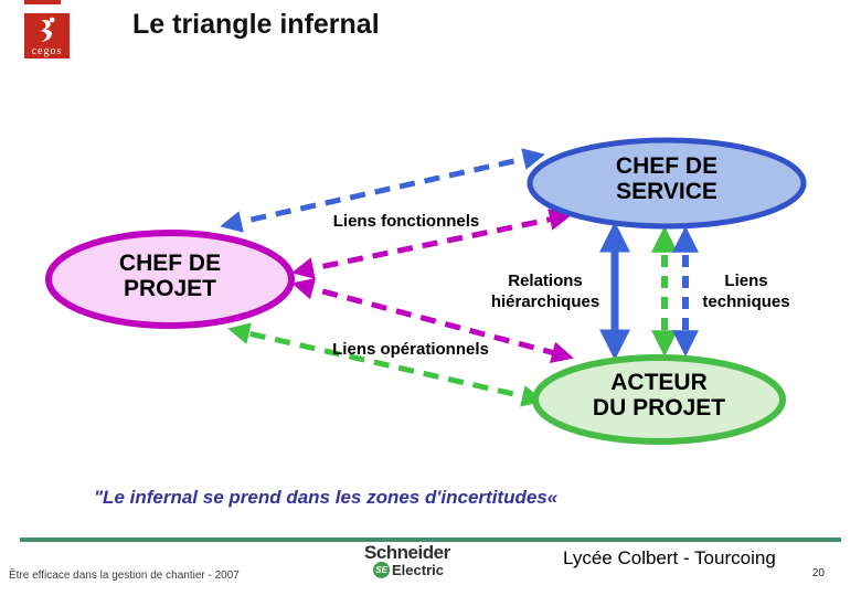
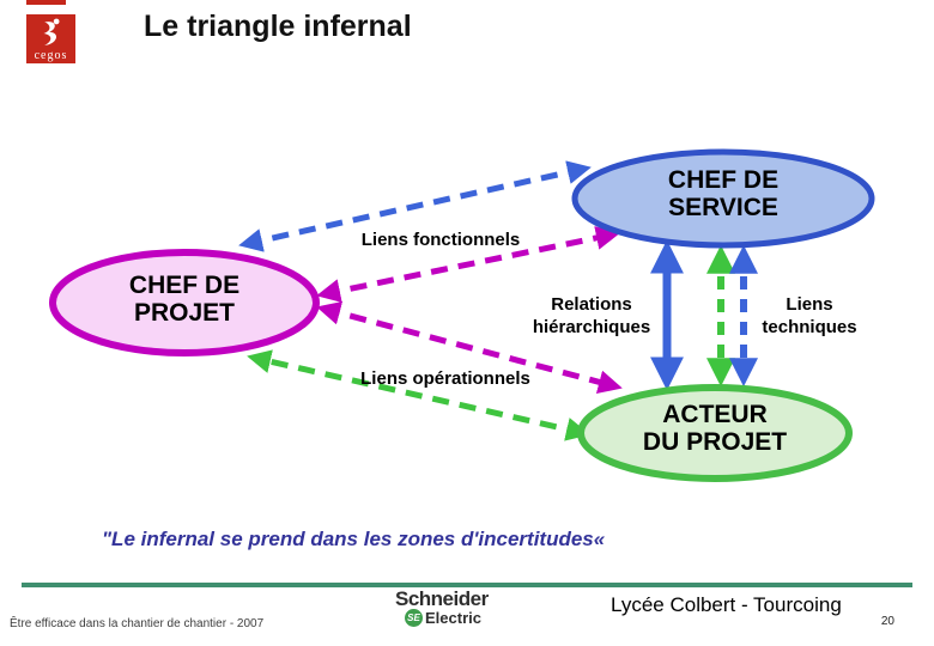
  cegos
  Le triangle infernal
  CHEF DE
  SERVICE
  CHEF DE
  PROJET
  ACTEUR
  DU PROJET
  Liens fonctionnels
  Relations
  hiérarchiques
  Liens
  techniques
  Liens opérationnels
  "Le infernal se prend dans les zones d'incertitudes«
- Être efficace dans la gestion de chantier - 2007
+ Être efficace dans la chantier de chantier - 2007
  Schneider
  SE
  Electric
  Lycée Colbert - Tourcoing
  20
